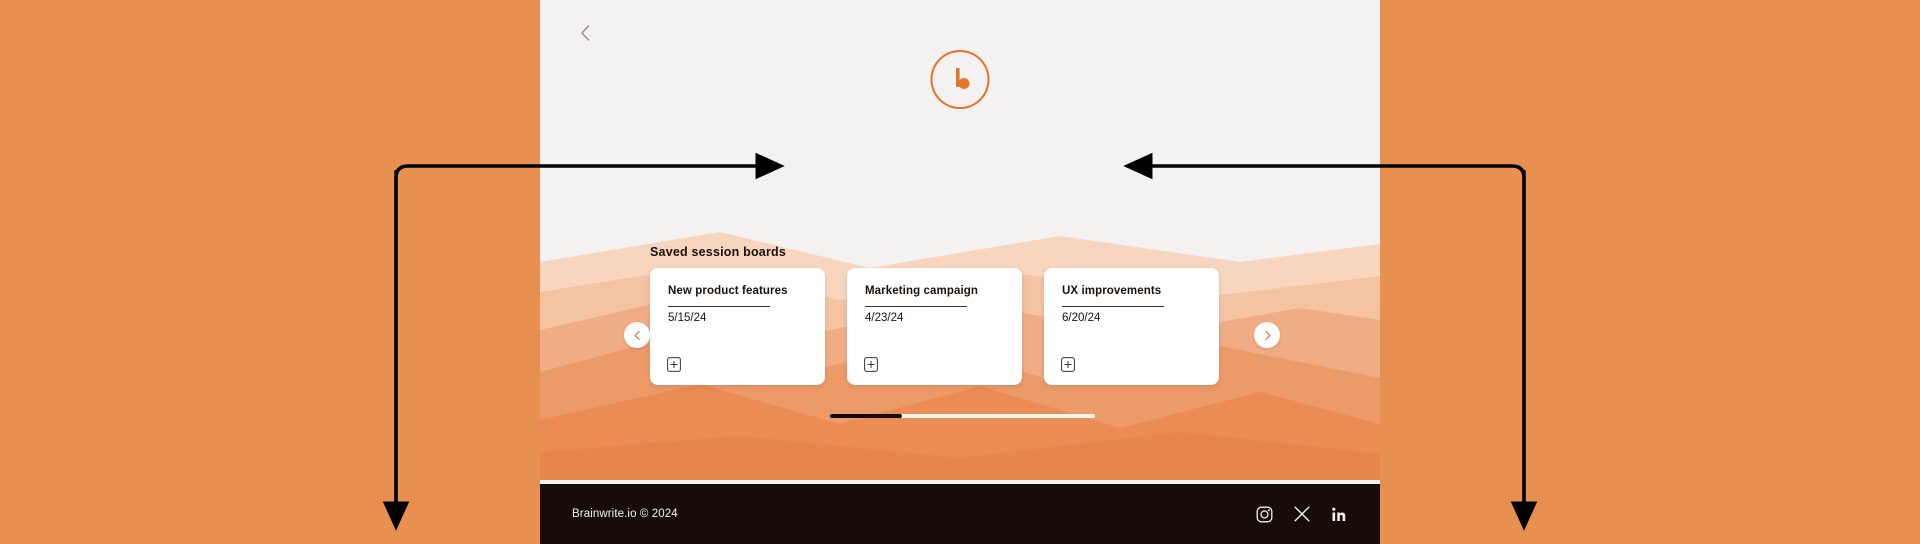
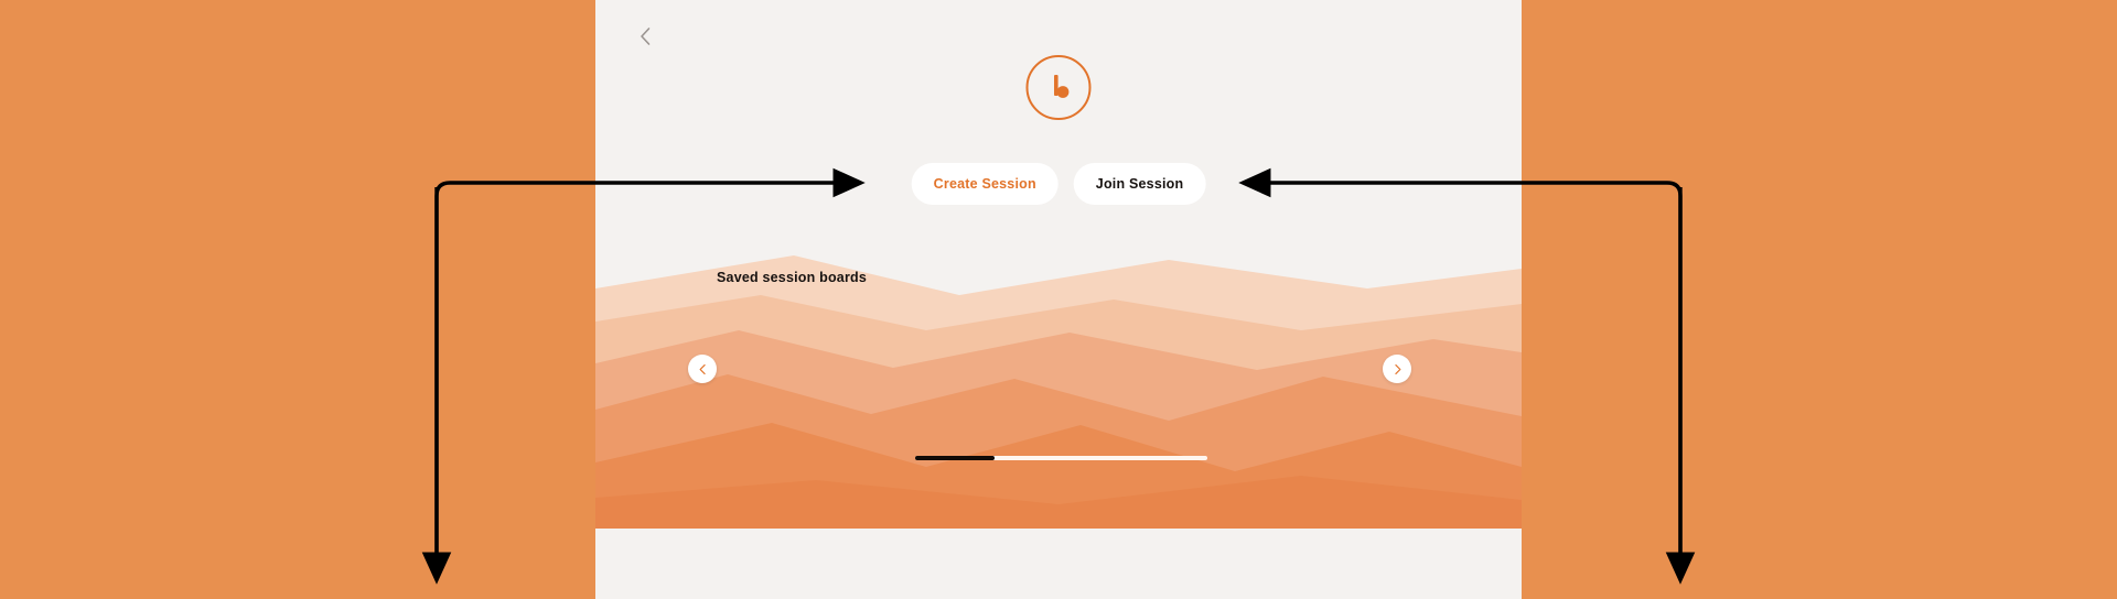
+ Create Session
+ Join Session
  Saved session boards
- New product features
- 5/15/24
- Marketing campaign
- 4/23/24
- UX improvements
- 6/20/24
- Brainwrite.io © 2024
